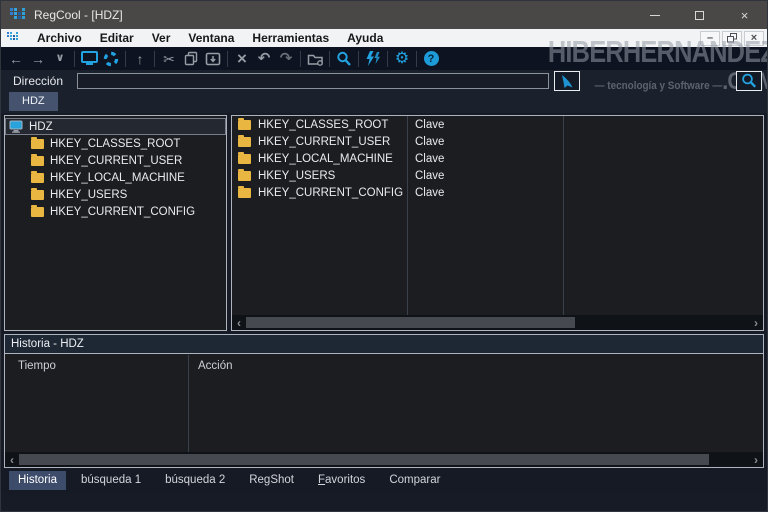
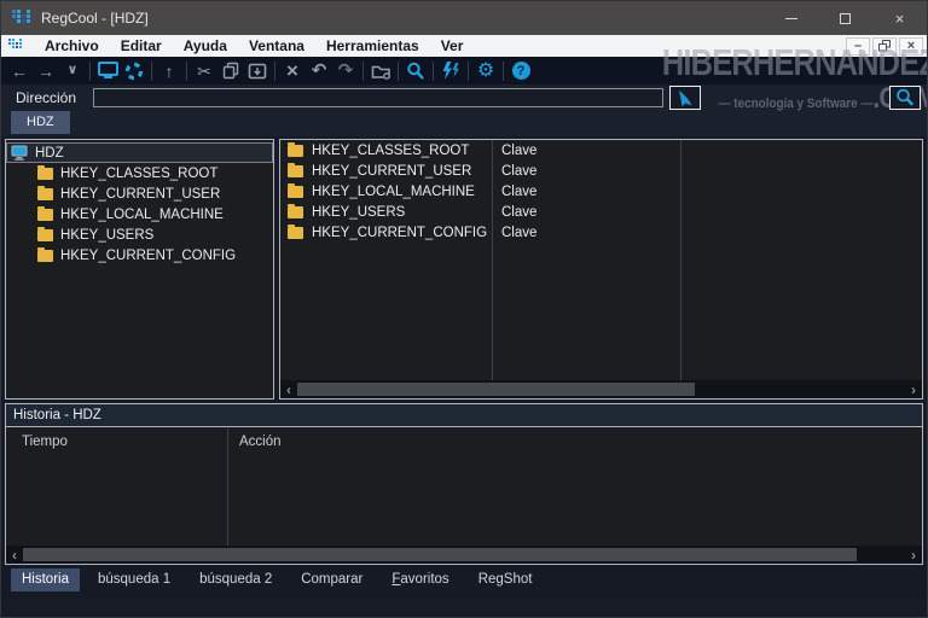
  RegCool - [HDZ]
  ×
  Archivo
  Editar
- Ver
+ Ayuda
  Ventana
  Herramientas
- Ayuda
+ Ver
  –
  ×
  ←
  →
  ∨
  ↑
  ✂
  ×
  ↶
  ↷
  ⚙
  ?
  Dirección
  HDZ
  HDZ
  HKEY_CLASSES_ROOT
  HKEY_CURRENT_USER
  HKEY_LOCAL_MACHINE
  HKEY_USERS
  HKEY_CURRENT_CONFIG
  HKEY_CLASSES_ROOT
  Clave
  HKEY_CURRENT_USER
  Clave
  HKEY_LOCAL_MACHINE
  Clave
  HKEY_USERS
  Clave
  HKEY_CURRENT_CONFIG
  Clave
  ‹
  ›
  Historia - HDZ
  Tiempo
  Acción
  ‹
  ›
  Historia
  búsqueda 1
  búsqueda 2
- RegShot
+ Comparar
  Favoritos
- Comparar
+ RegShot
  HIBERHERNANDE
  — tecnología y Software —
  .CM
